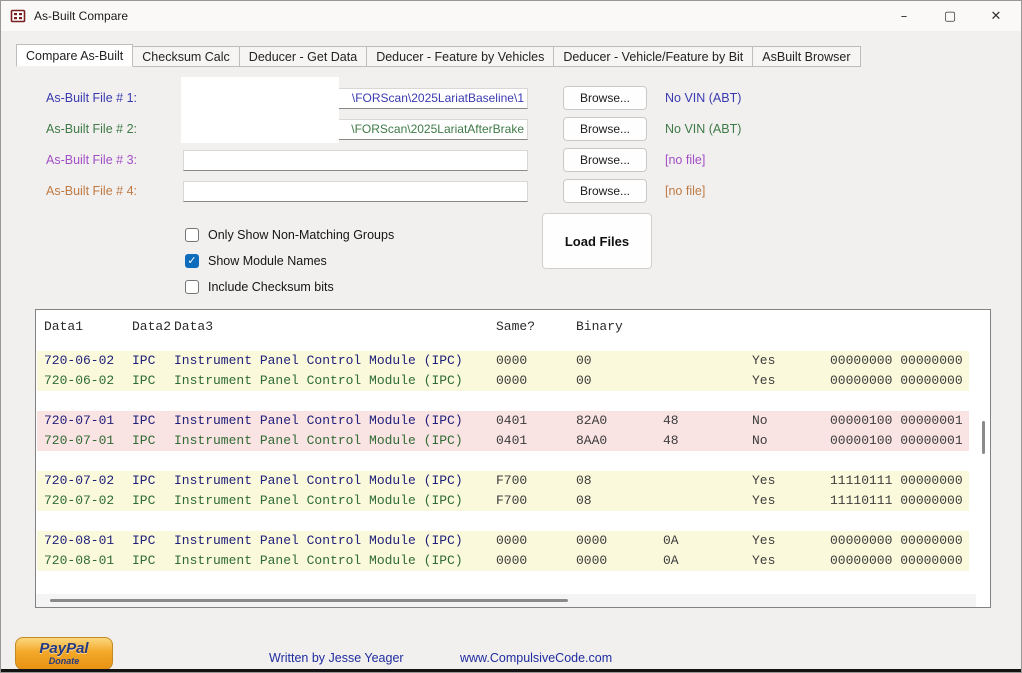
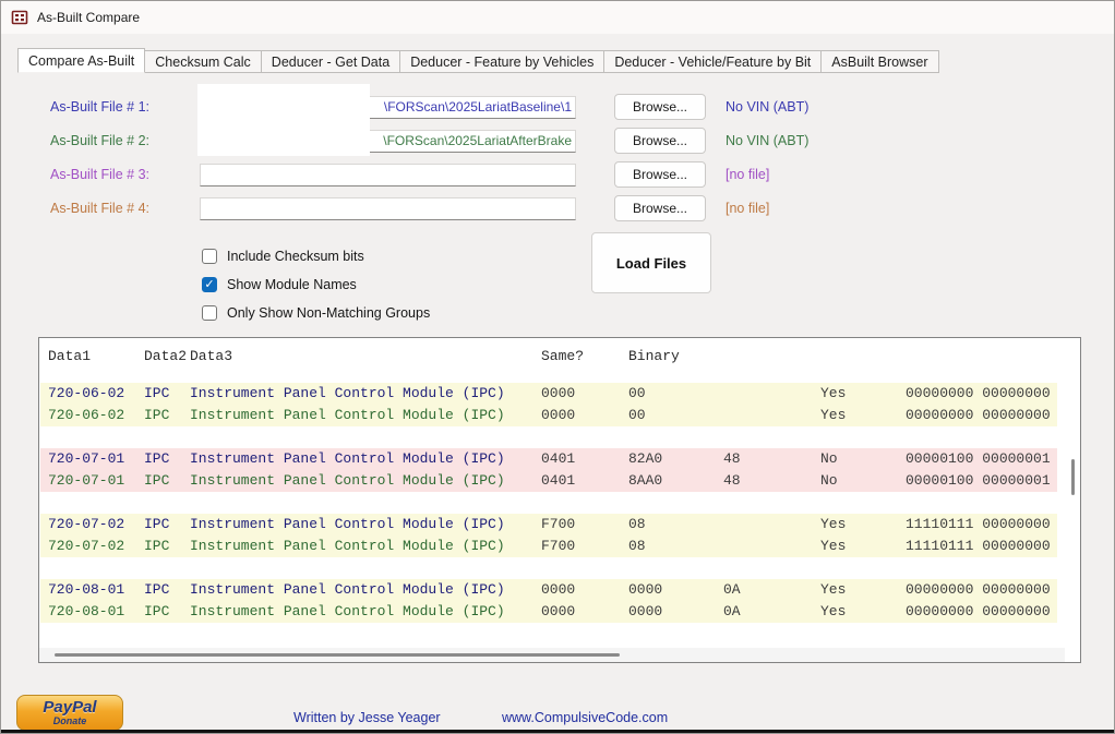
  As-Built Compare
- –
- ▢
- ✕
  Compare As-Built
  Checksum Calc
  Deducer - Get Data
  Deducer - Feature by Vehicles
  Deducer - Vehicle/Feature by Bit
  AsBuilt Browser
  As-Built File # 1:
  \FORScan\2025LariatBaseline\1
  Browse...
  No VIN (ABT)
  As-Built File # 2:
  \FORScan\2025LariatAfterBrake
  Browse...
  No VIN (ABT)
  As-Built File # 3:
  Browse...
  [no file]
  As-Built File # 4:
  Browse...
  [no file]
- Only Show Non-Matching Groups
+ Include Checksum bits
  ✓
  Show Module Names
- Include Checksum bits
+ Only Show Non-Matching Groups
  Load Files
  Data1
  Data2
  Data3
  Same?
  Binary
  720-06-02
  IPC
  Instrument Panel Control Module (IPC)
  0000
  00
  Yes
  00000000 00000000
  720-06-02
  IPC
  Instrument Panel Control Module (IPC)
  0000
  00
  Yes
  00000000 00000000
  720-07-01
  IPC
  Instrument Panel Control Module (IPC)
  0401
  82A0
  48
  No
  00000100 00000001
  720-07-01
  IPC
  Instrument Panel Control Module (IPC)
  0401
  8AA0
  48
  No
  00000100 00000001
  720-07-02
  IPC
  Instrument Panel Control Module (IPC)
  F700
  08
  Yes
  11110111 00000000
  720-07-02
  IPC
  Instrument Panel Control Module (IPC)
  F700
  08
  Yes
  11110111 00000000
  720-08-01
  IPC
  Instrument Panel Control Module (IPC)
  0000
  0000
  0A
  Yes
  00000000 00000000
  720-08-01
  IPC
  Instrument Panel Control Module (IPC)
  0000
  0000
  0A
  Yes
  00000000 00000000
  PayPal
  Donate
  Written by Jesse Yeager
  www.CompulsiveCode.com
